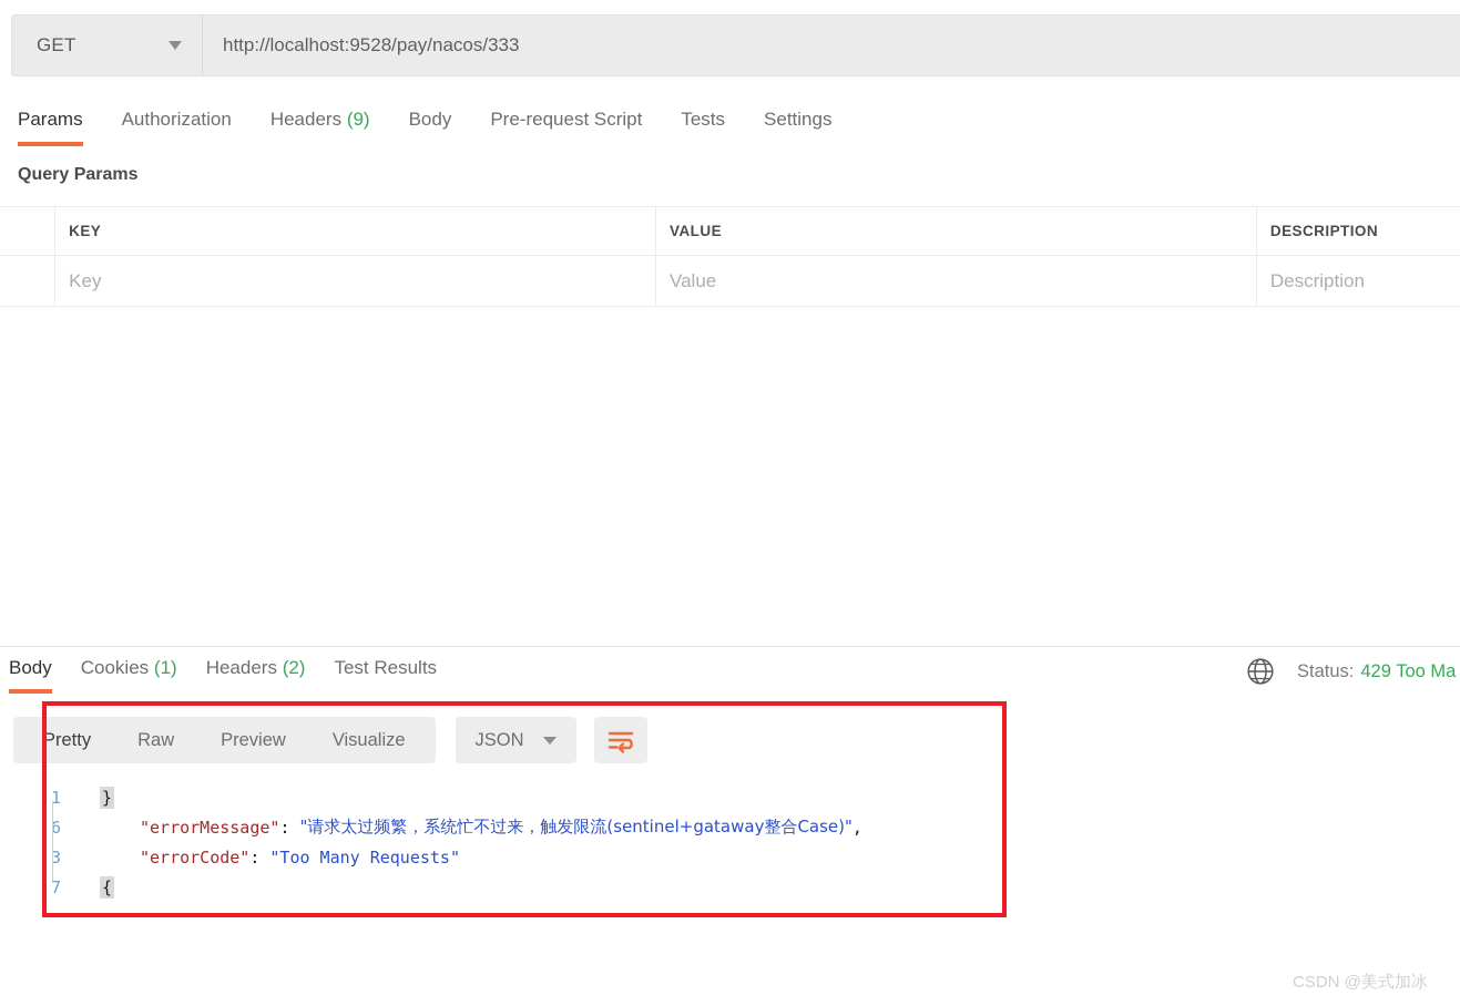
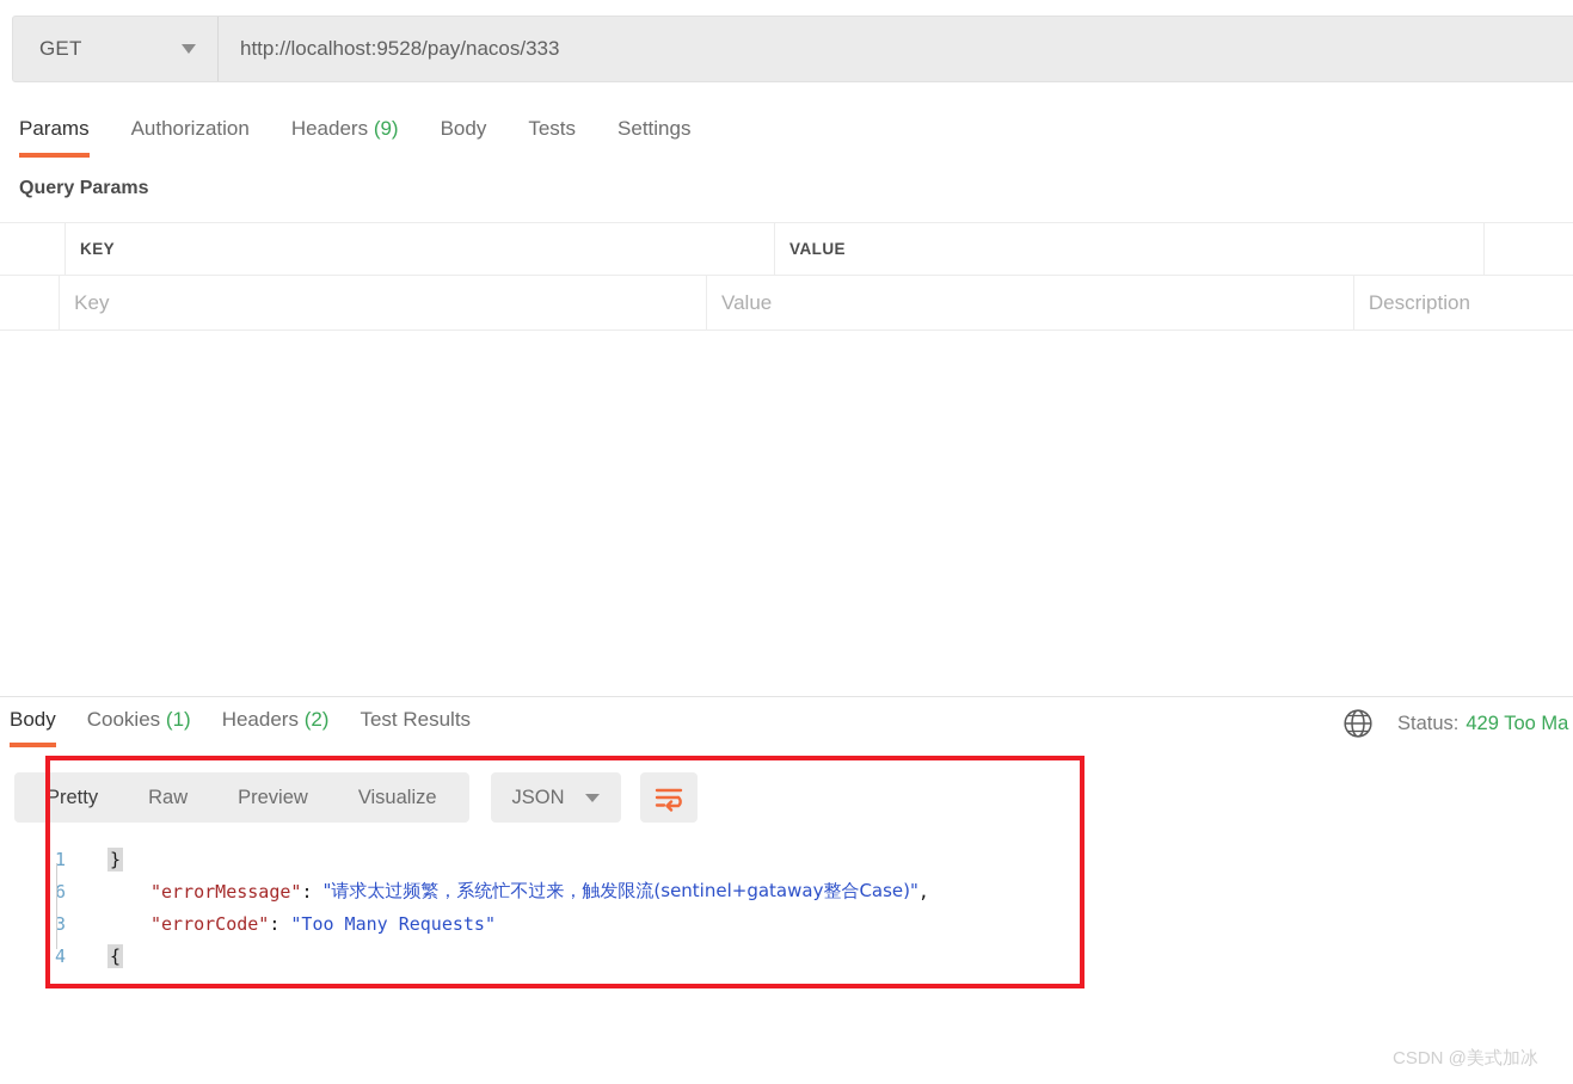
  GET
  http://localhost:9528/pay/nacos/333
  Params
  Authorization
  Headers (9)
  Body
- Pre-request Script
  Tests
  Settings
  Query Params
  KEY
  VALUE
- DESCRIPTION
  Key
  Value
  Description
  Body
  Cookies (1)
  Headers (2)
  Test Results
  Status:
  429 Too Ma
  Pretty
  Raw
  Preview
  Visualize
  JSON
  1
  }
  6
  "errorMessage"
  :
  "请求太过频繁，系统忙不过来，触发限流(sentinel+gataway整合Case)"
  ,
  3
  "errorCode"
  :
  "Too Many Requests"
- 7
+ 4
  {
  CSDN @美式加冰
